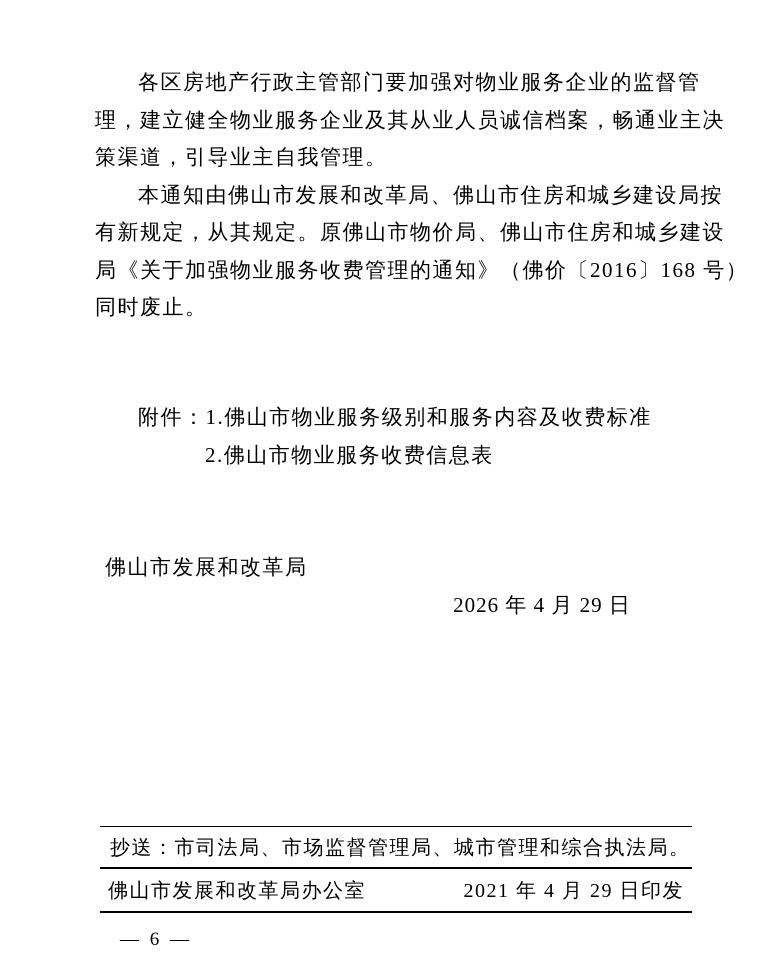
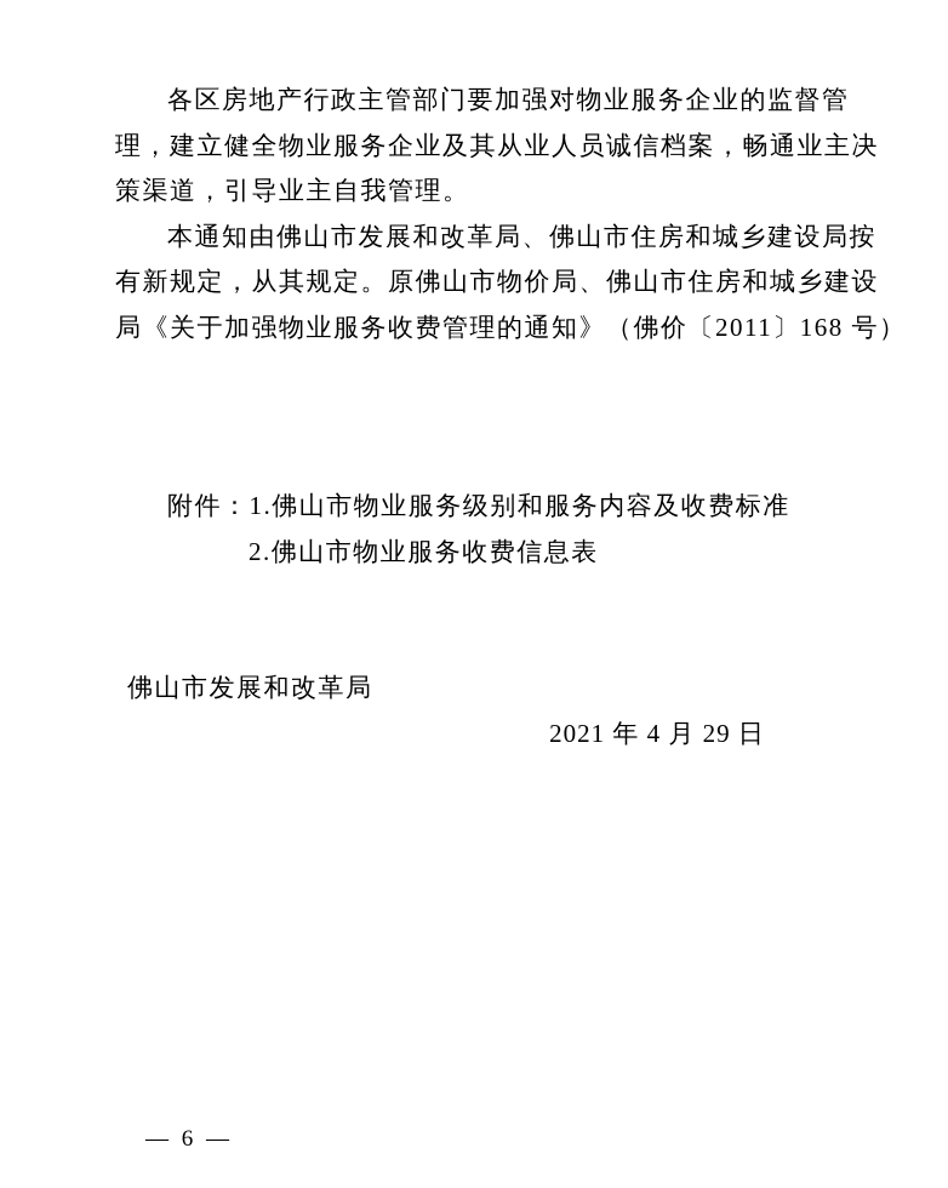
  各区房地产行政主管部门要加强对物业服务企业的监督管
  理，建立健全物业服务企业及其从业人员诚信档案，畅通业主决
  策渠道，引导业主自我管理。
  本通知由佛山市发展和改革局、佛山市住房和城乡建设局按
  有新规定，从其规定。原佛山市物价局、佛山市住房和城乡建设
- 局《关于加强物业服务收费管理的通知》（佛价〔2016〕168 号）
+ 局《关于加强物业服务收费管理的通知》（佛价〔2011〕168 号）
- 同时废止。
  附件：1.佛山市物业服务级别和服务内容及收费标准
  2.佛山市物业服务收费信息表
  佛山市发展和改革局
- 2026 年 4 月 29 日
+ 2021 年 4 月 29 日
- 抄送：
- 市司法局、市场监督管理局、城市管理和综合执法局。
- 佛山市发展和改革局办公室
- 2021 年 4 月 29 日印发
  — 6 —
